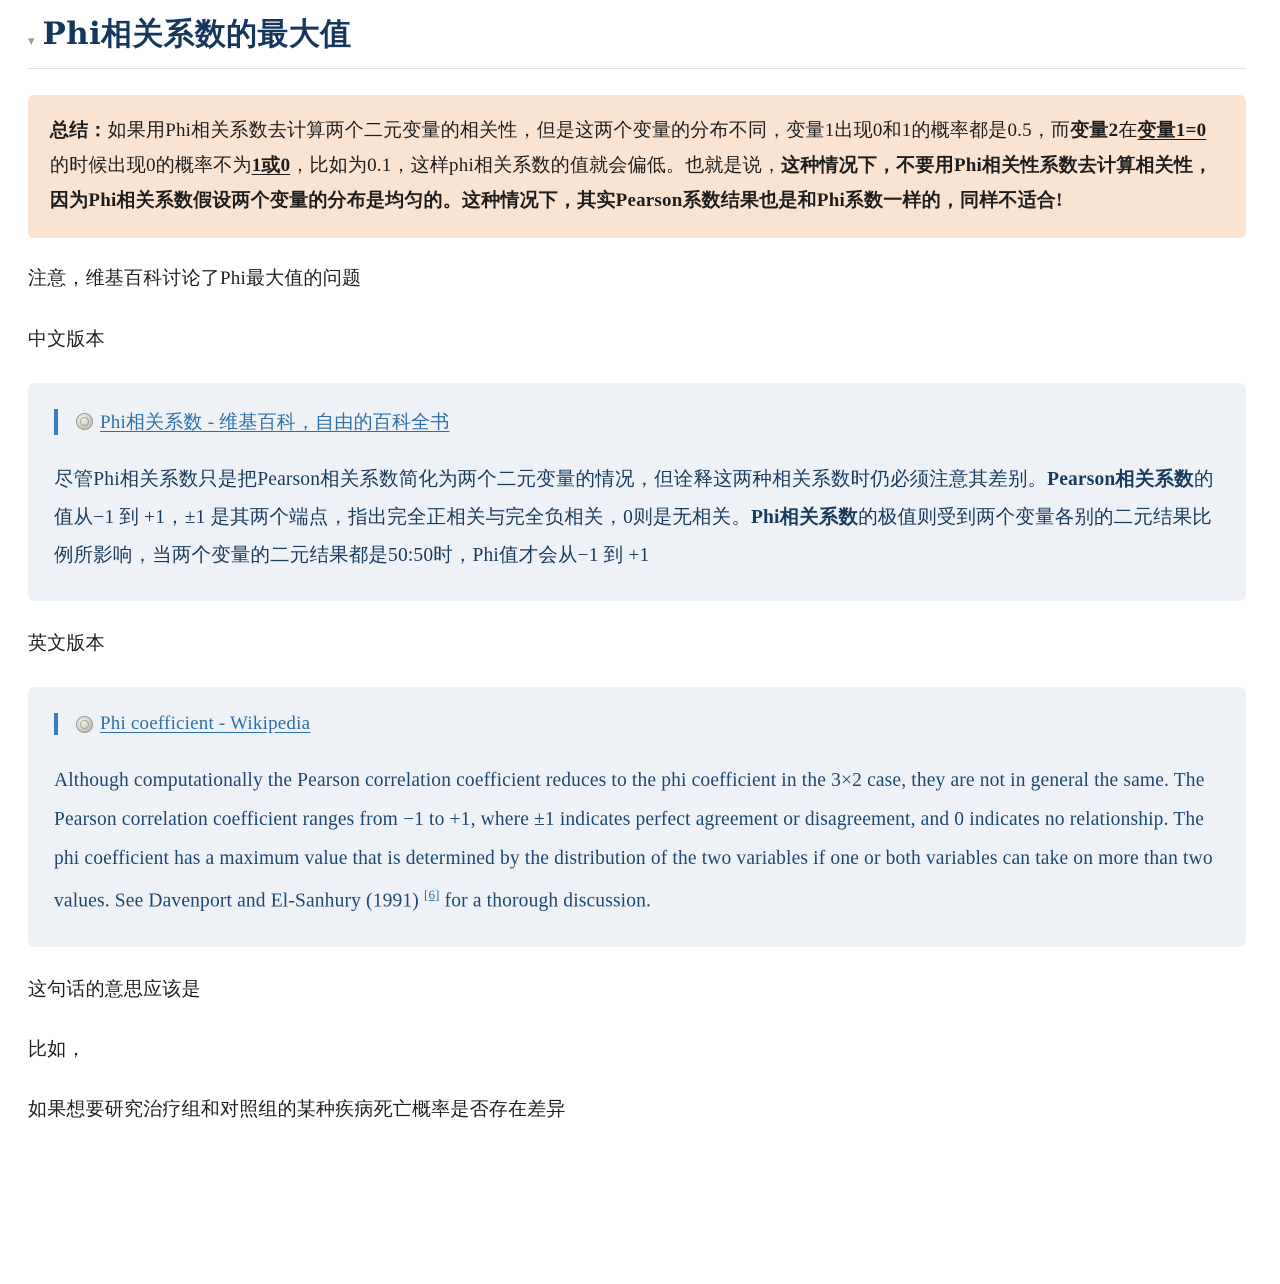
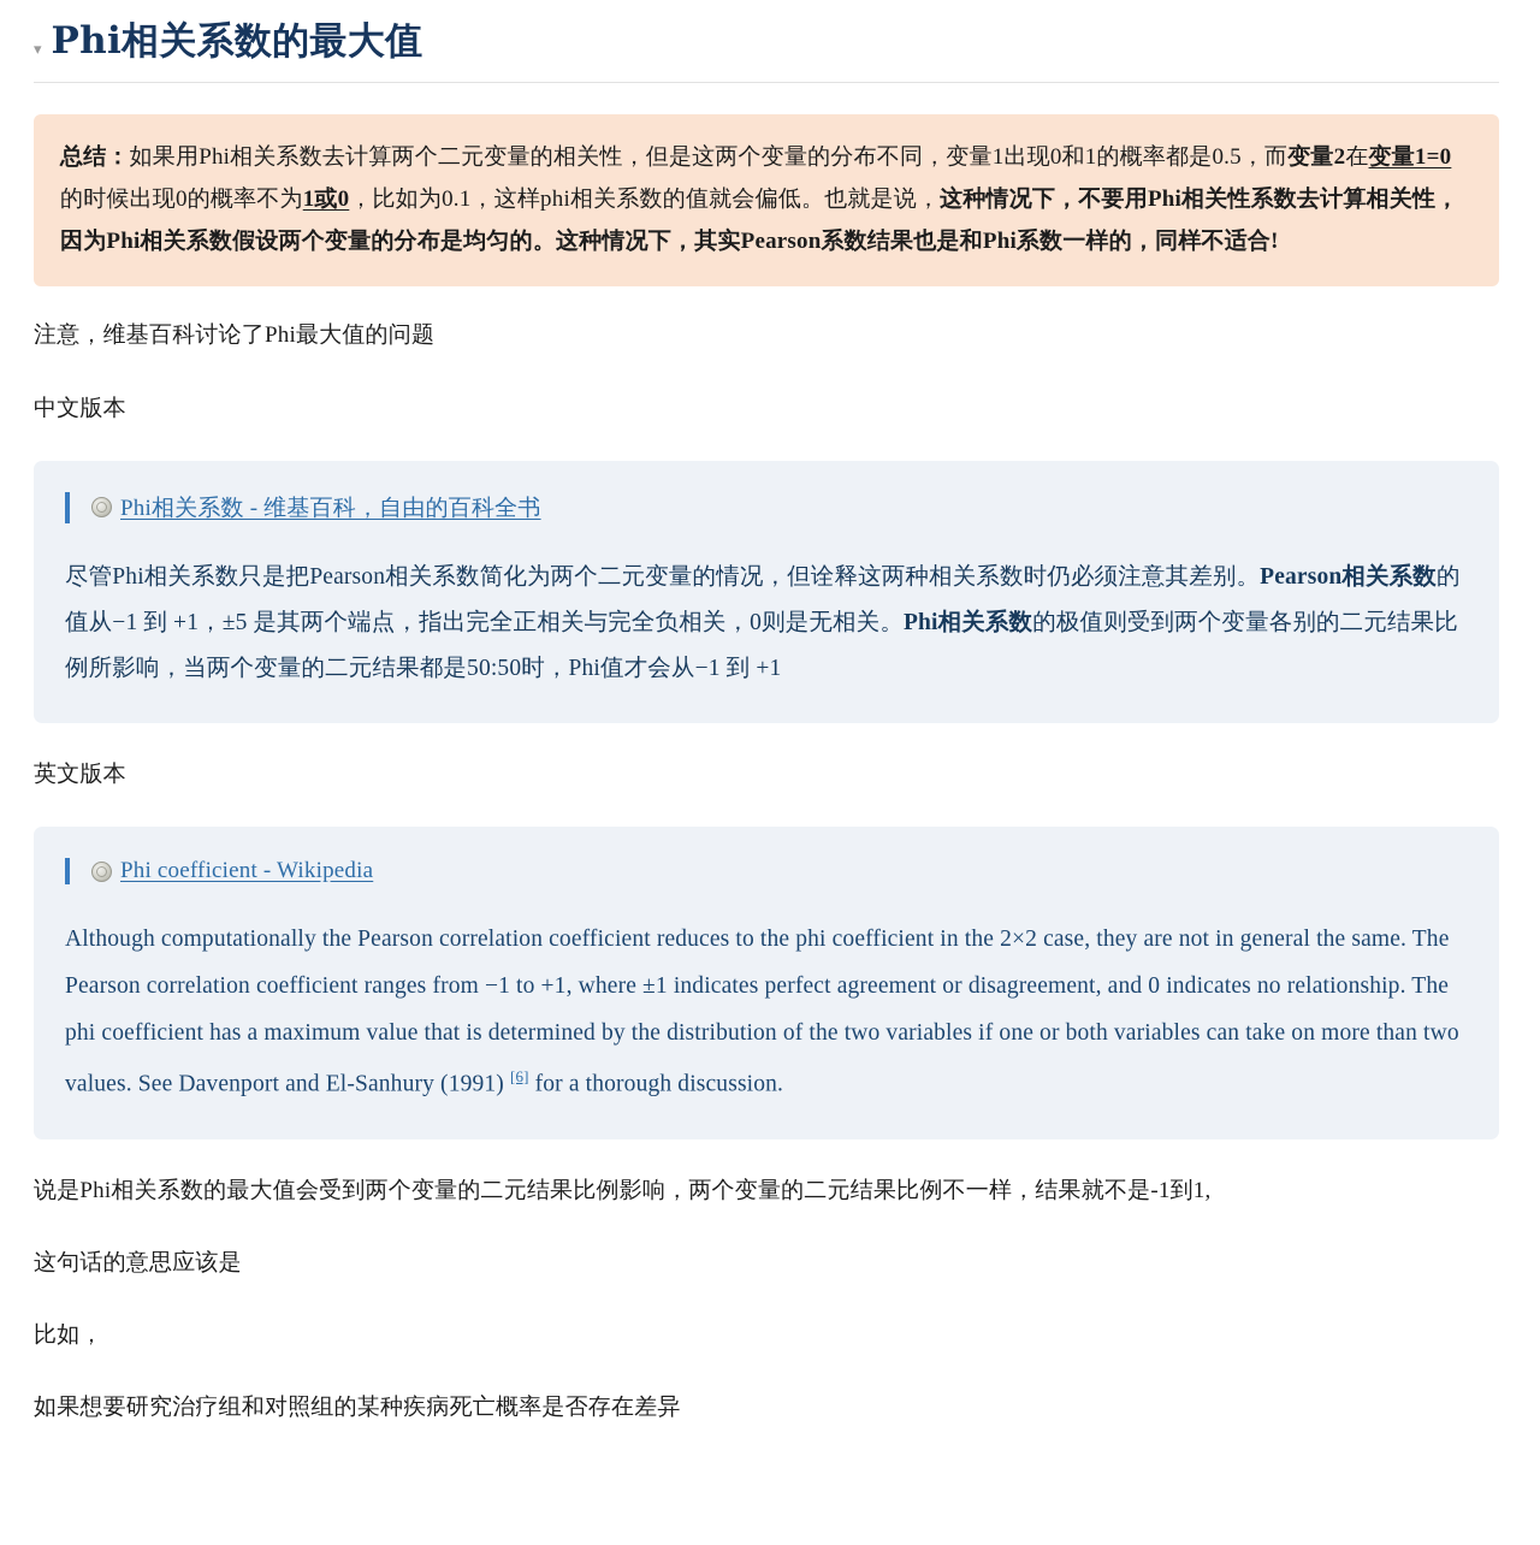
  ▾
  Phi相关系数的最大值
  总结：如果用Phi相关系数去计算两个二元变量的相关性，但是这两个变量的分布不同，变量1出现0和1的概率都是0.5，而变量2在变量1=0的时候出现0的概率不为1或0，比如为0.1，这样phi相关系数的值就会偏低。也就是说，这种情况下，不要用Phi相关性系数去计算相关性，因为Phi相关系数假设两个变量的分布是均匀的。这种情况下，其实Pearson系数结果也是和Phi系数一样的，同样不适合!
  注意，维基百科讨论了Phi最大值的问题
  中文版本
  Phi相关系数 - 维基百科，自由的百科全书
- 尽管Phi相关系数只是把Pearson相关系数简化为两个二元变量的情况，但诠释这两种相关系数时仍必须注意其差别。Pearson相关系数的值从−1 到 +1，±1 是其两个端点，指出完全正相关与完全负相关，0则是无相关。Phi相关系数的极值则受到两个变量各别的二元结果比例所影响，当两个变量的二元结果都是50:50时，Phi值才会从−1 到 +1
+ 尽管Phi相关系数只是把Pearson相关系数简化为两个二元变量的情况，但诠释这两种相关系数时仍必须注意其差别。Pearson相关系数的值从−1 到 +1，±5 是其两个端点，指出完全正相关与完全负相关，0则是无相关。Phi相关系数的极值则受到两个变量各别的二元结果比例所影响，当两个变量的二元结果都是50:50时，Phi值才会从−1 到 +1
  英文版本
  Phi coefficient - Wikipedia
- Although computationally the Pearson correlation coefficient reduces to the phi coefficient in the 3×2 case, they are not in general the same. The Pearson correlation coefficient ranges from −1 to +1, where ±1 indicates perfect agreement or disagreement, and 0 indicates no relationship. The phi coefficient has a maximum value that is determined by the distribution of the two variables if one or both variables can take on more than two values. See Davenport and El-Sanhury (1991) [6] for a thorough discussion.
+ Although computationally the Pearson correlation coefficient reduces to the phi coefficient in the 2×2 case, they are not in general the same. The Pearson correlation coefficient ranges from −1 to +1, where ±1 indicates perfect agreement or disagreement, and 0 indicates no relationship. The phi coefficient has a maximum value that is determined by the distribution of the two variables if one or both variables can take on more than two values. See Davenport and El-Sanhury (1991) [6] for a thorough discussion.
+ 说是Phi相关系数的最大值会受到两个变量的二元结果比例影响，两个变量的二元结果比例不一样，结果就不是-1到1,
  这句话的意思应该是
  比如，
  如果想要研究治疗组和对照组的某种疾病死亡概率是否存在差异
